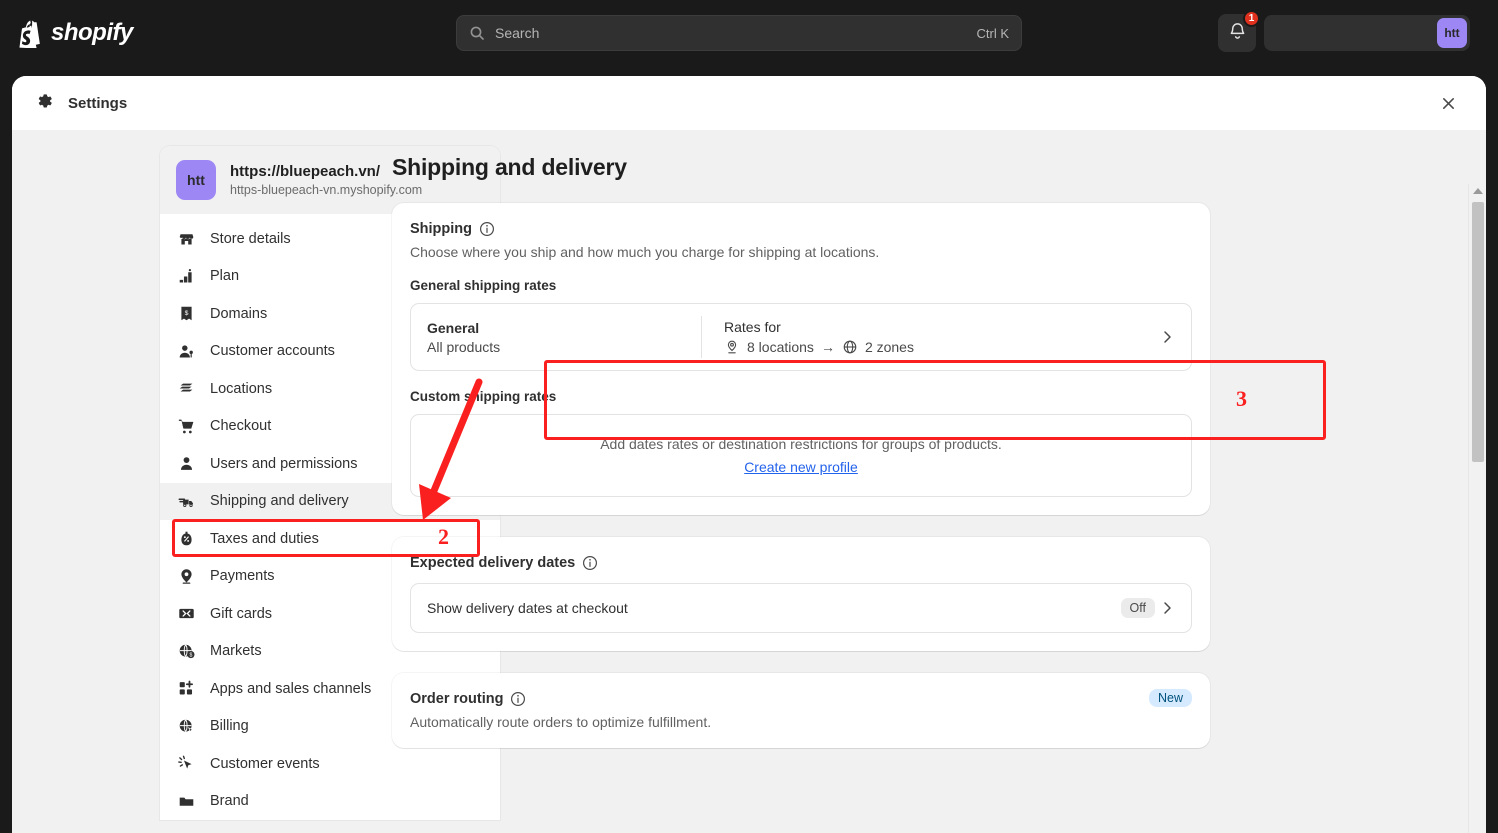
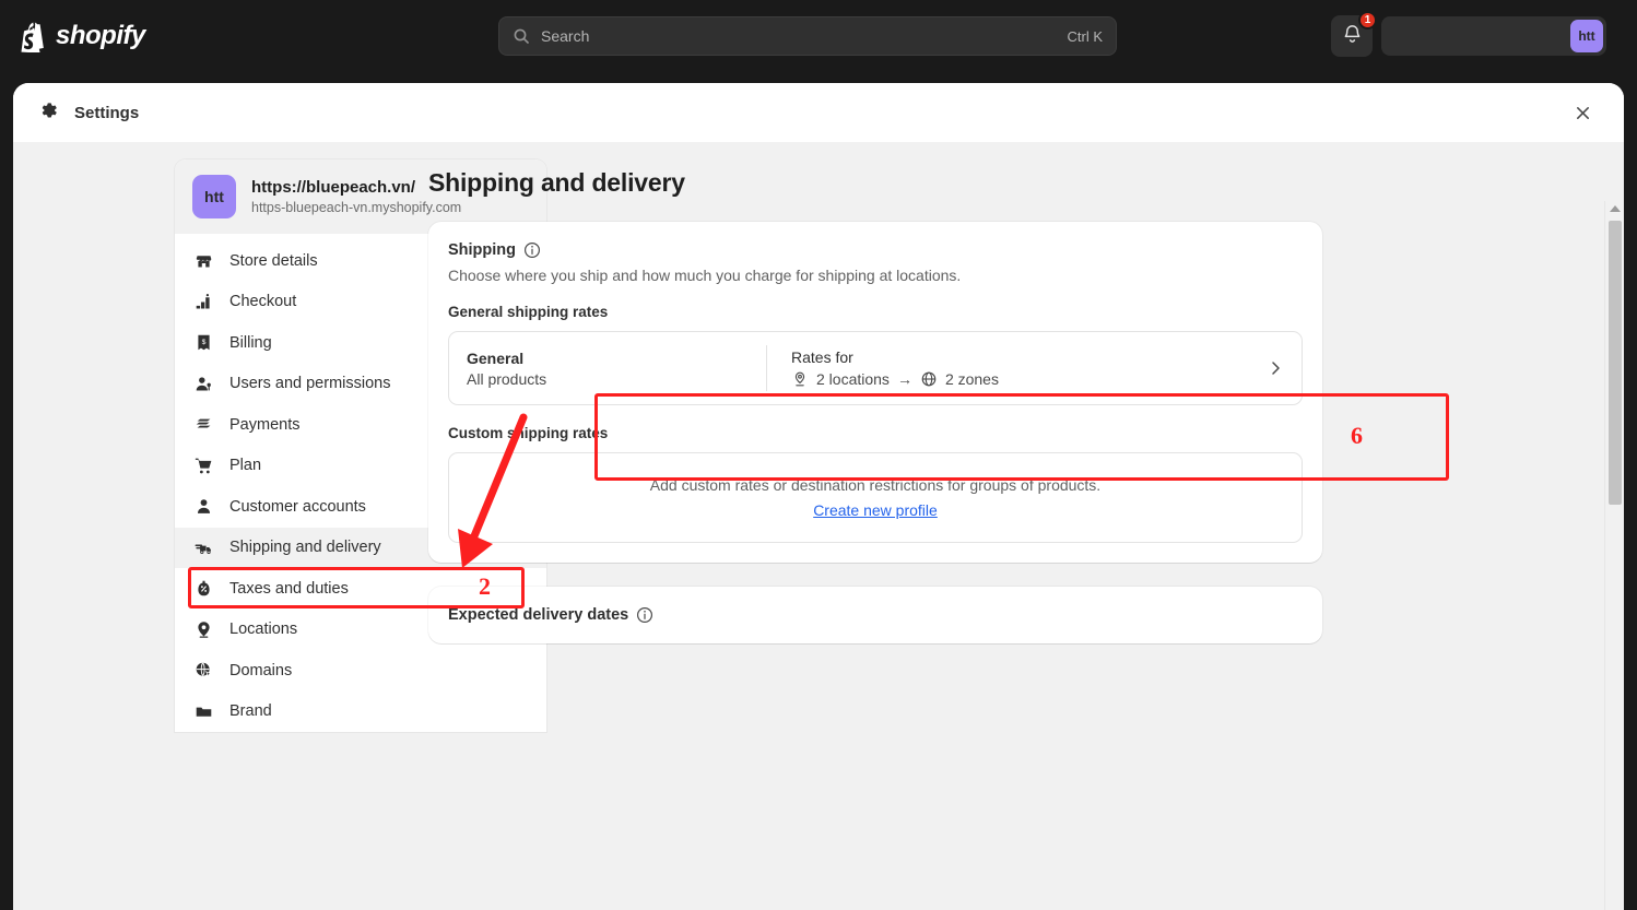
  shopify
  Search
  Ctrl K
  1
  htt
  Settings
  htt
  https://bluepeach.vn/
  https-bluepeach-vn.myshopify.com
  Store details
- Plan
+ Checkout
- Domains
+ Billing
- Customer accounts
+ Users and permissions
- Locations
+ Payments
- Checkout
+ Plan
- Users and permissions
+ Customer accounts
  Shipping and delivery
  Taxes and duties
- Payments
+ Locations
- Gift cards
- Markets
- Apps and sales channels
- Billing
+ Domains
- Customer events
  Brand
  Shipping and delivery
  Shipping
  Choose where you ship and how much you charge for shipping at locations.
  General shipping rates
  General
  All products
  Rates for
- 8 locations
+ 2 locations
  →
  2 zones
  Custom sipping rates
- Add dates rates or destination restrictions for groups of products.
+ Add custom rates or destination restrictions for groups of products.
  Create new profile
  Expected delivery dates
- Show delivery dates at checkout
- Off
- Order routing
- Automatically route orders to optimize fulfillment.
- New
  2
- 3
+ 6
